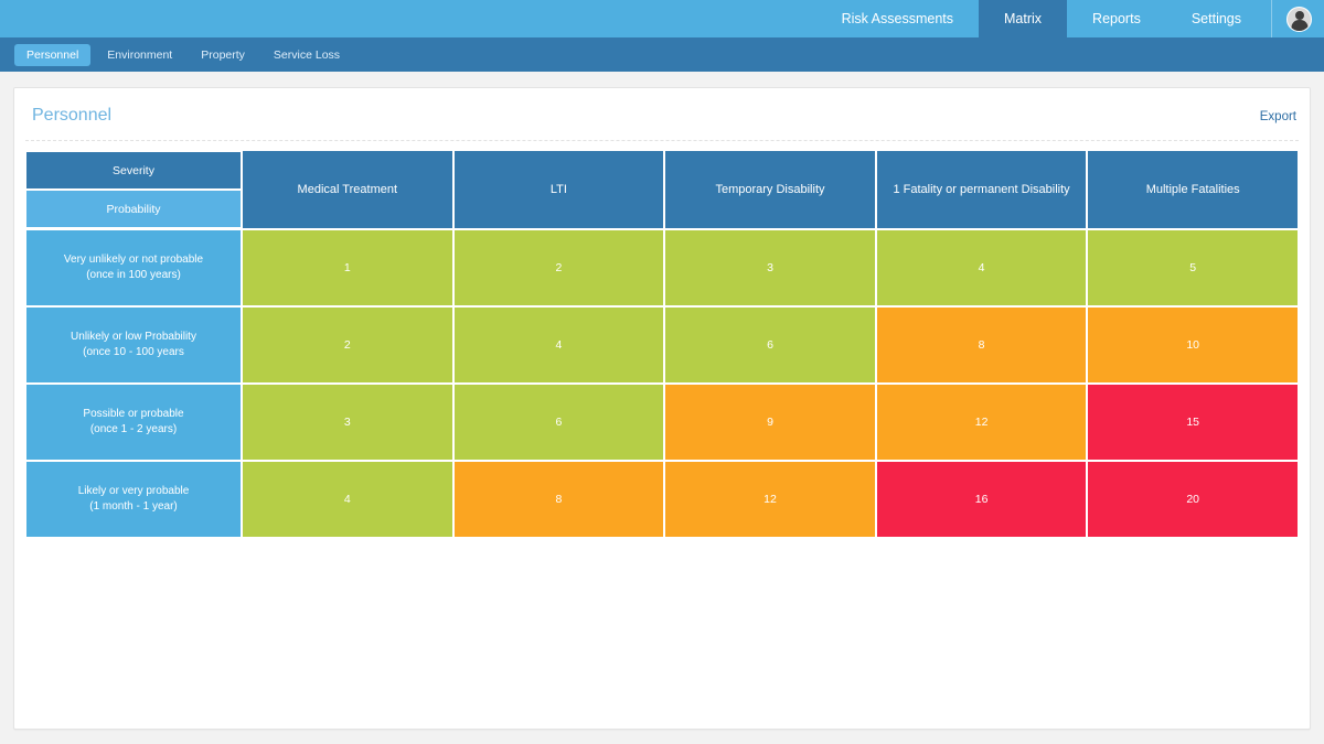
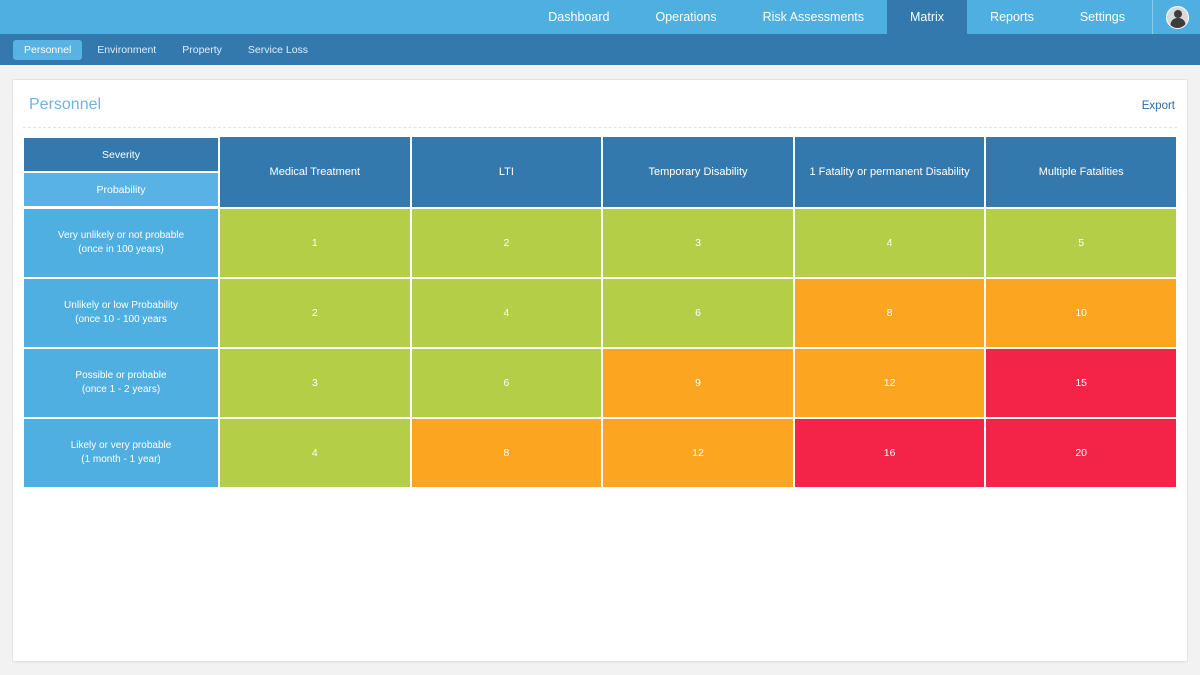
+ Dashboard
+ Operations
  Risk Assessments
  Matrix
  Reports
  Settings
  Personnel
  Environment
  Property
  Service Loss
  Personnel
  Export
  Severity Probability	Medical Treatment	LTI	Temporary Disability	1 Fatality or permanent Disability	Multiple Fatalities
  Very unlikely or not probable (once in 100 years)	1	2	3	4	5
  Unlikely or low Probability (once 10 - 100 years	2	4	6	8	10
  Possible or probable (once 1 - 2 years)	3	6	9	12	15
  Likely or very probable (1 month - 1 year)	4	8	12	16	20
